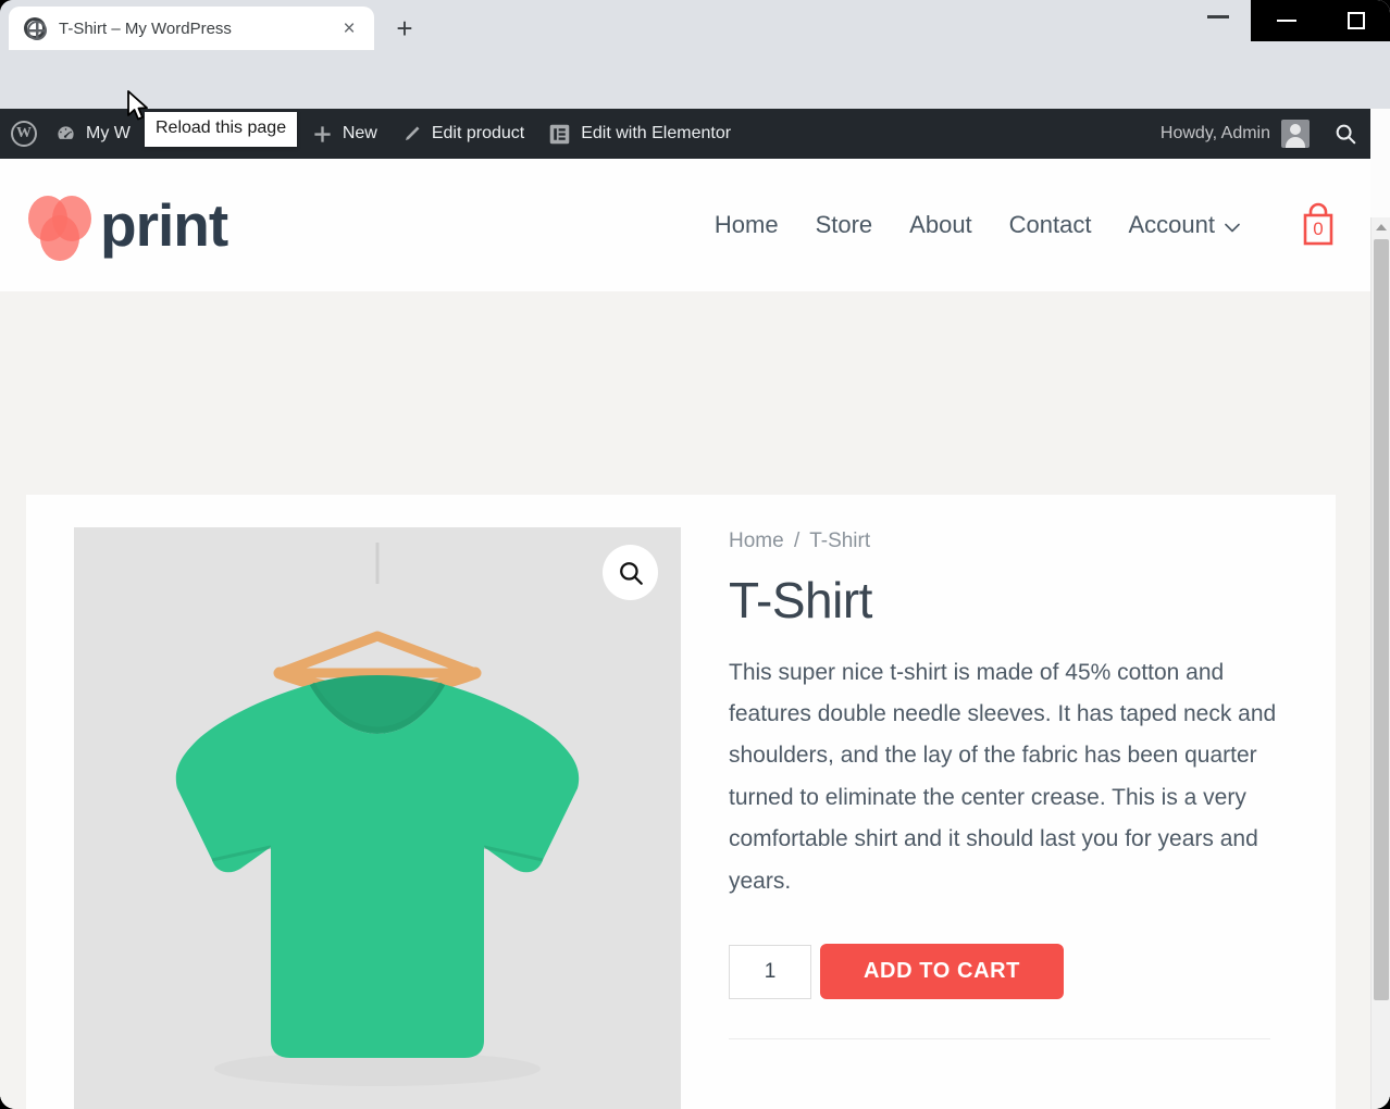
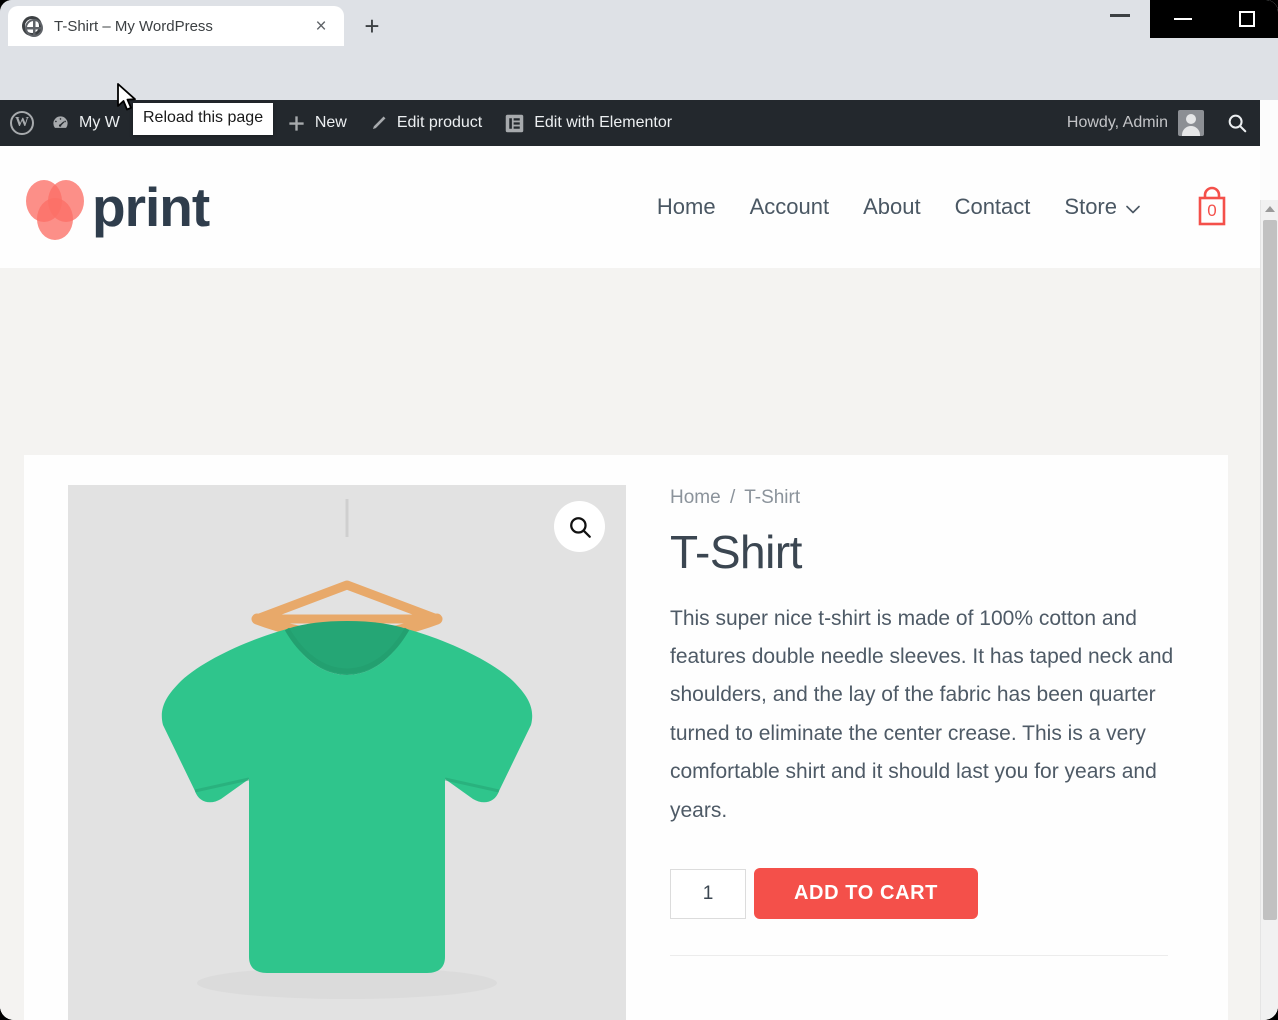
  T-Shirt – My WordPress
  ×
  +
  W
  My W
  New
  Edit product
  Edit with Elementor
  Howdy, Admin
  print
  Home
- Store
+ Account
  About
  Contact
- Account
+ Store
  0
  Home / T-Shirt
  T-Shirt
- This super nice t-shirt is made of 45% cotton and features double needle sleeves. It has taped neck and shoulders, and the lay of the fabric has been quarter turned to eliminate the center crease. This is a very comfortable shirt and it should last you for years and years.
+ This super nice t-shirt is made of 100% cotton and features double needle sleeves. It has taped neck and shoulders, and the lay of the fabric has been quarter turned to eliminate the center crease. This is a very comfortable shirt and it should last you for years and years.
  1
  ADD TO CART
  Reload this page
